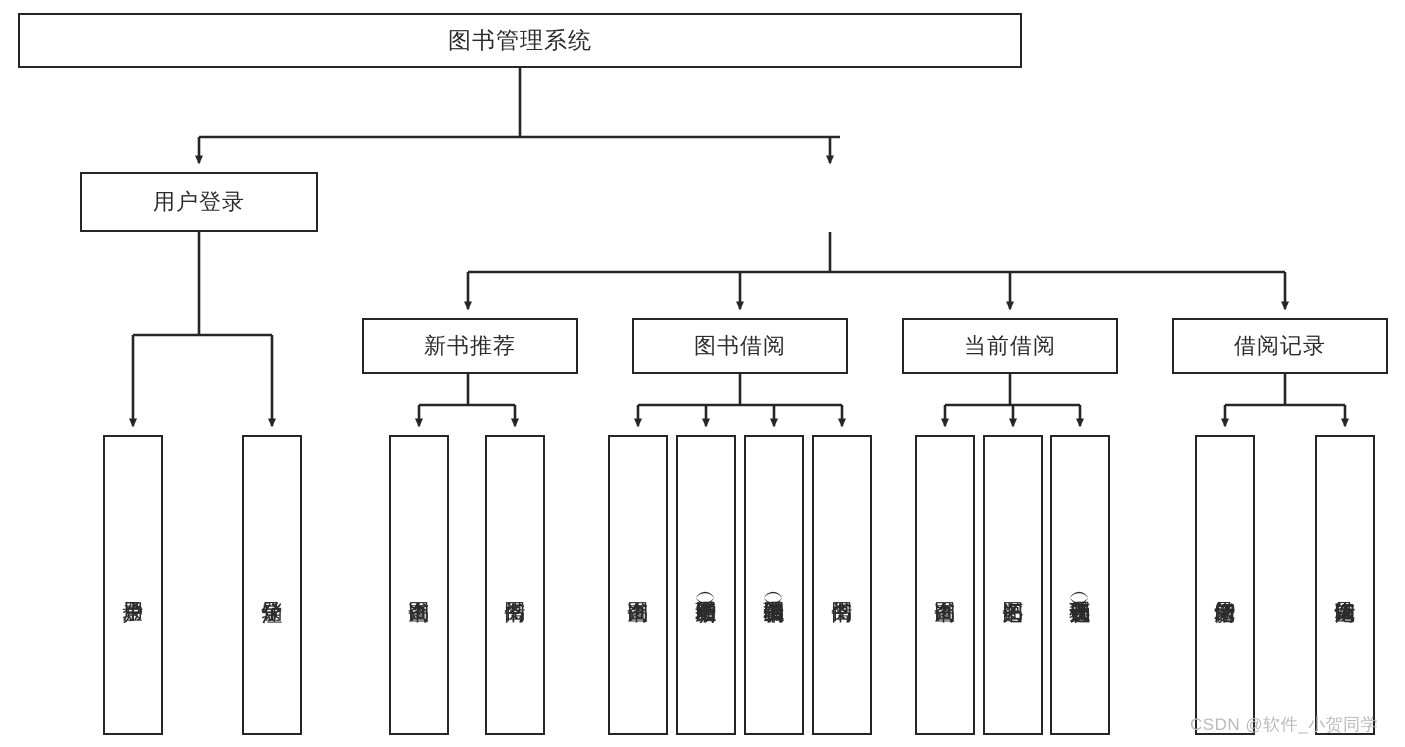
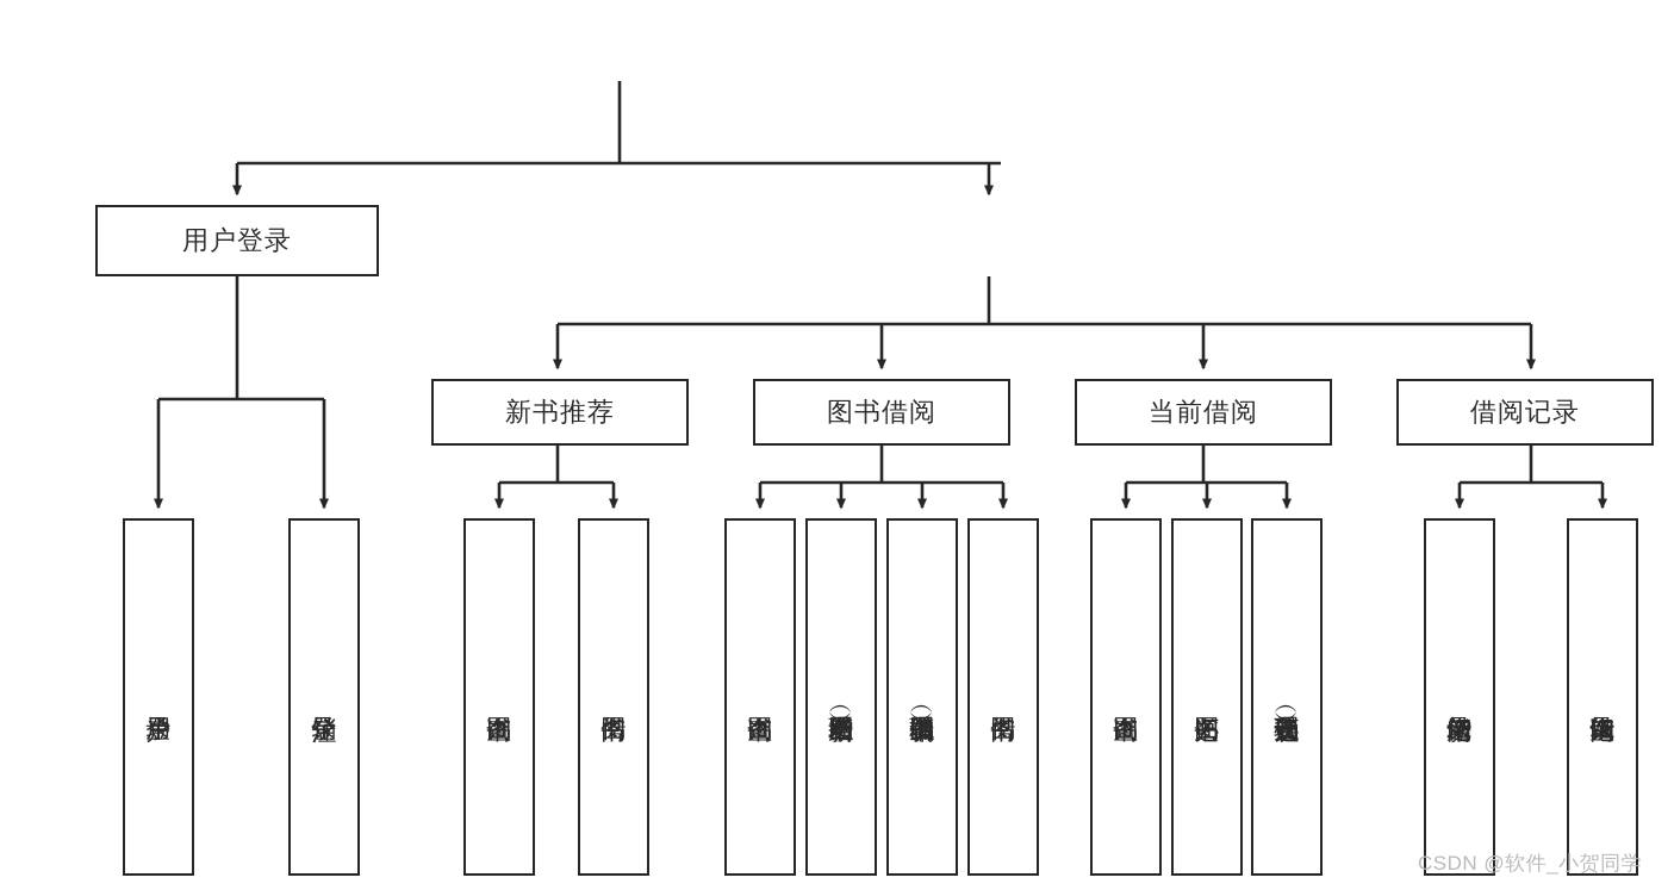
- 图书管理系统
  用户登录
  新书推荐
  图书借阅
  当前借阅
  借阅记录
  CSDN @软件_小贺同学
